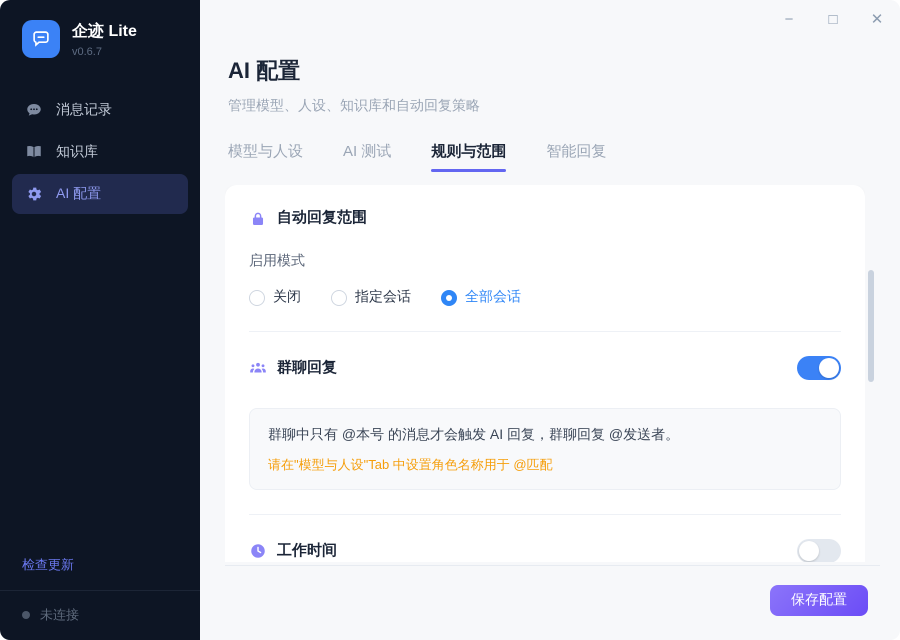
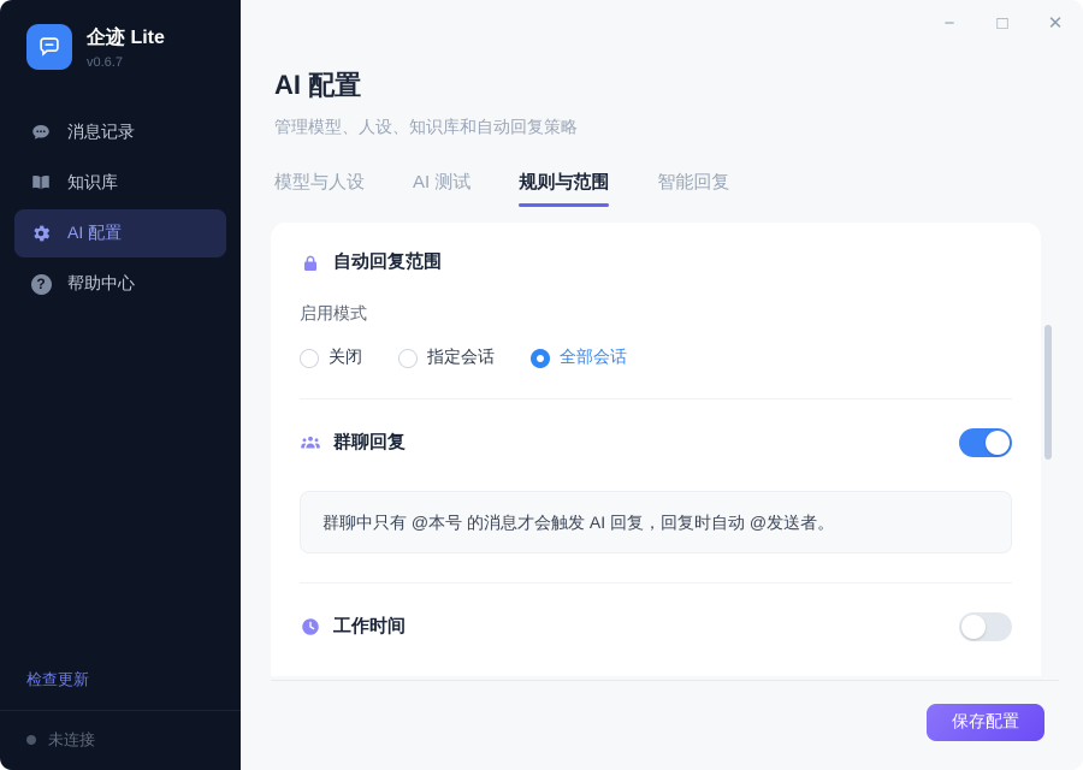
  企迹 Lite
  v0.6.7
  消息记录
  知识库
  AI 配置
+ ?
+ 帮助中心
  检查更新
  未连接
  −
  □
  ✕
  AI 配置
  管理模型、人设、知识库和自动回复策略
  模型与人设
  AI 测试
  规则与范围
  智能回复
  自动回复范围
  启用模式
  关闭
  指定会话
  全部会话
  群聊回复
- 群聊中只有 @本号 的消息才会触发 AI 回复，群聊回复 @发送者。
+ 群聊中只有 @本号 的消息才会触发 AI 回复，回复时自动 @发送者。
- 请在"模型与人设"Tab 中设置角色名称用于 @匹配
  工作时间
  保存配置
